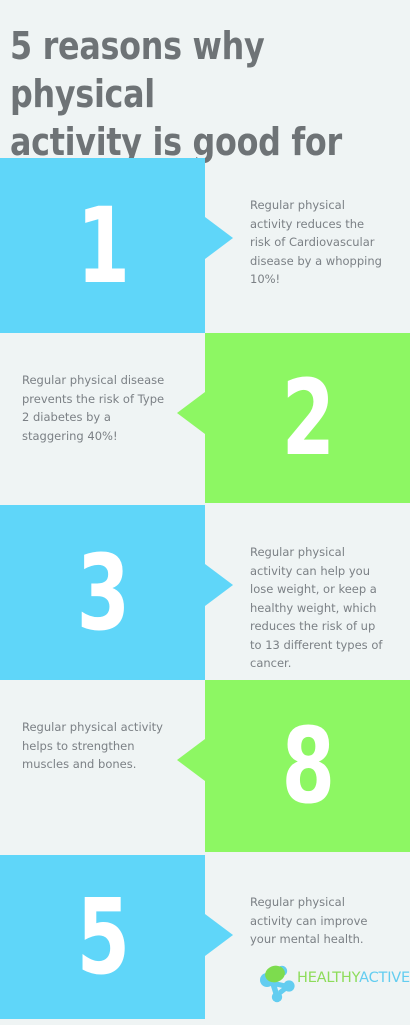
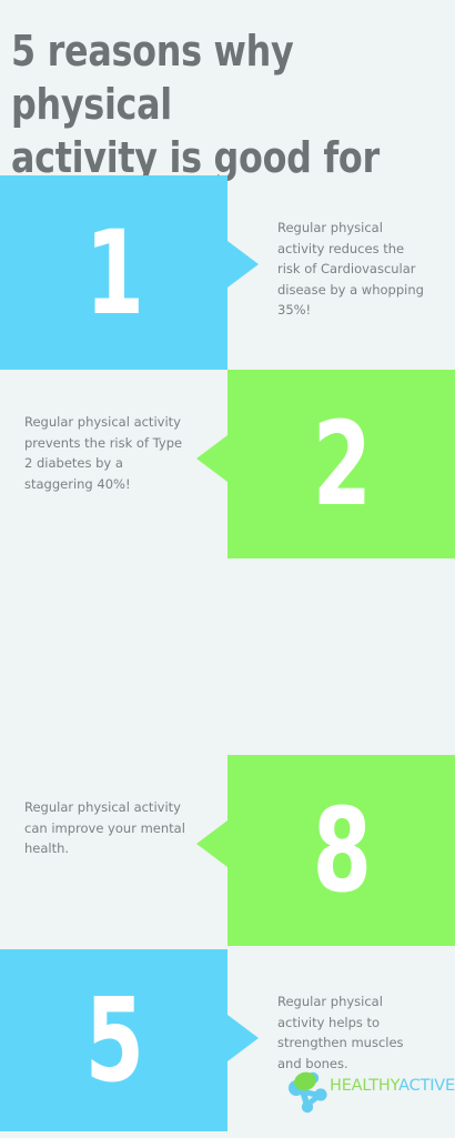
  5 reasons why physical
  activity is good for
  1
- Regular physical activity reduces the risk of Cardiovascular disease by a whopping 10%!
+ Regular physical activity reduces the risk of Cardiovascular disease by a whopping 35%!
  2
- Regular physical disease prevents the risk of Type 2 diabetes by a staggering 40%!
+ Regular physical activity prevents the risk of Type 2 diabetes by a staggering 40%!
- 3
- Regular physical activity can help you lose weight, or keep a healthy weight, which reduces the risk of up to 13 different types of cancer.
  8
- Regular physical activity helps to strengthen muscles and bones.
+ Regular physical activity can improve your mental health.
  5
- Regular physical activity can improve your mental health.
+ Regular physical activity helps to strengthen muscles and bones.
  HEALTHYACTIVE
